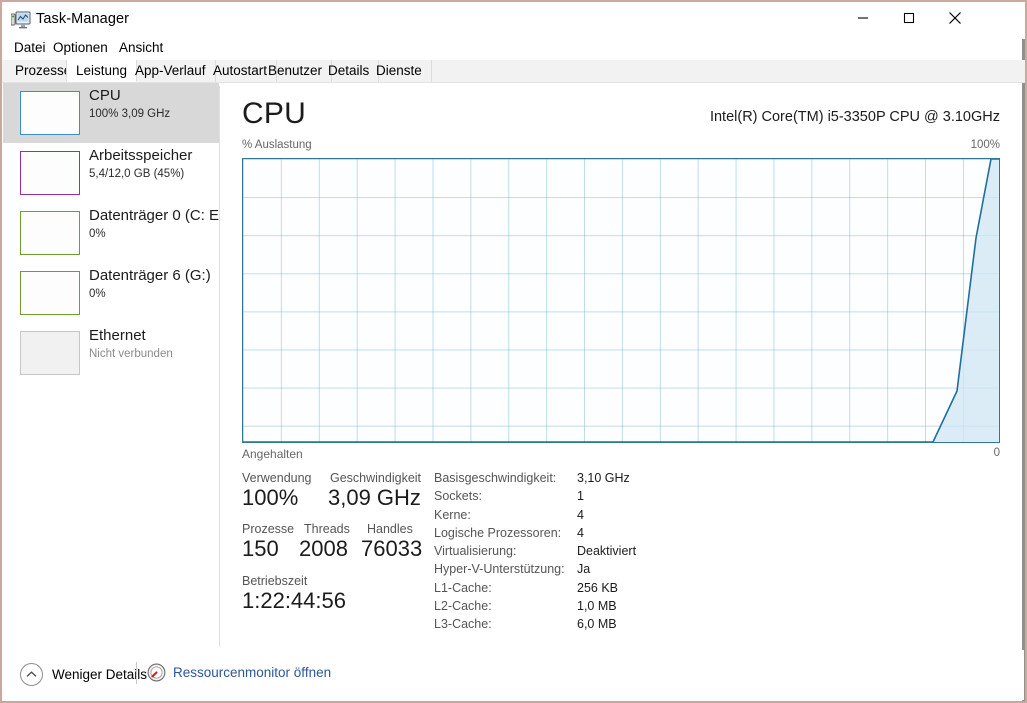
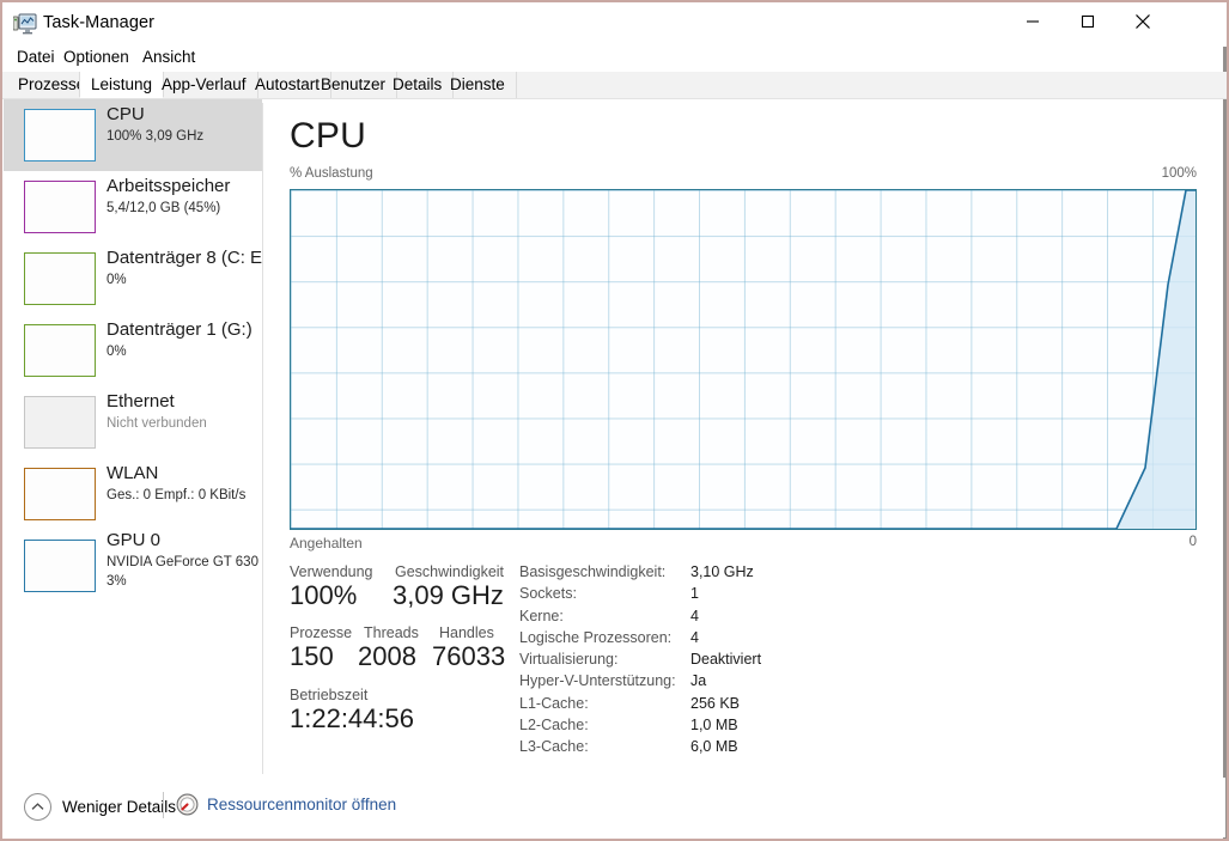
  Task-Manager
  Datei
  Optionen
  Ansicht
  Prozess
  Leistung
  App-Verlauf
  Autostart
  Benutzer
  Details
  Dienste
  CPU
  100% 3,09 GHz
  Arbeitsspeicher
  5,4/12,0 GB (45%)
- Datenträger 0 (C: E
+ Datenträger 8 (C: E
  0%
- Datenträger 6 (G:)
+ Datenträger 1 (G:)
  0%
  Ethernet
  Nicht verbunden
+ WLAN
+ Ges.: 0 Empf.: 0 KBit/s
+ GPU 0
+ NVIDIA GeForce GT 630
+ 3%
  CPU
- Intel(R) Core(TM) i5-3350P CPU @ 3.10GHz
  % Auslastung
  100%
  Angehalten
  0
  Verwendung
  100%
  Geschwindigkeit
  3,09 GHz
  Prozesse
  150
  Threads
  2008
  Handles
  76033
  Betriebszeit
  1:22:44:56
  Basisgeschwindigkeit:
  3,10 GHz
  Sockets:
  1
  Kerne:
  4
  Logische Prozessoren:
  4
  Virtualisierung:
  Deaktiviert
  Hyper-V-Unterstützung:
  Ja
  L1-Cache:
  256 KB
  L2-Cache:
  1,0 MB
  L3-Cache:
  6,0 MB
  Weniger Detals
  Ressourcenmonitor öffnen
